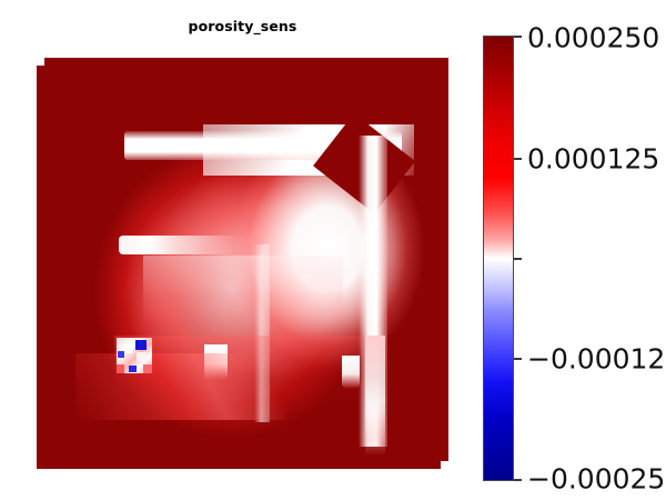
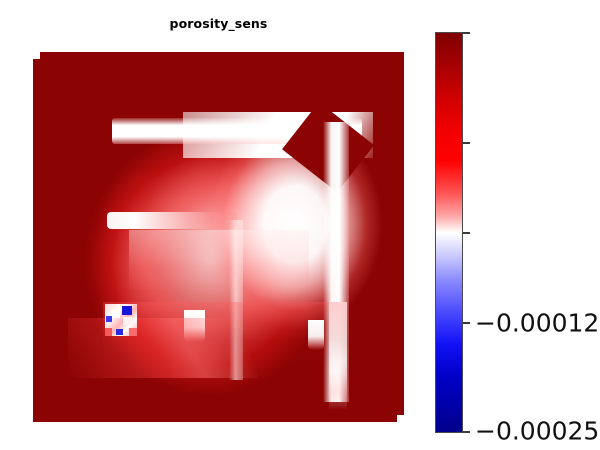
  porosity_sens
- 0.000250
- 0.000125
  −0.00012
  −0.00025
